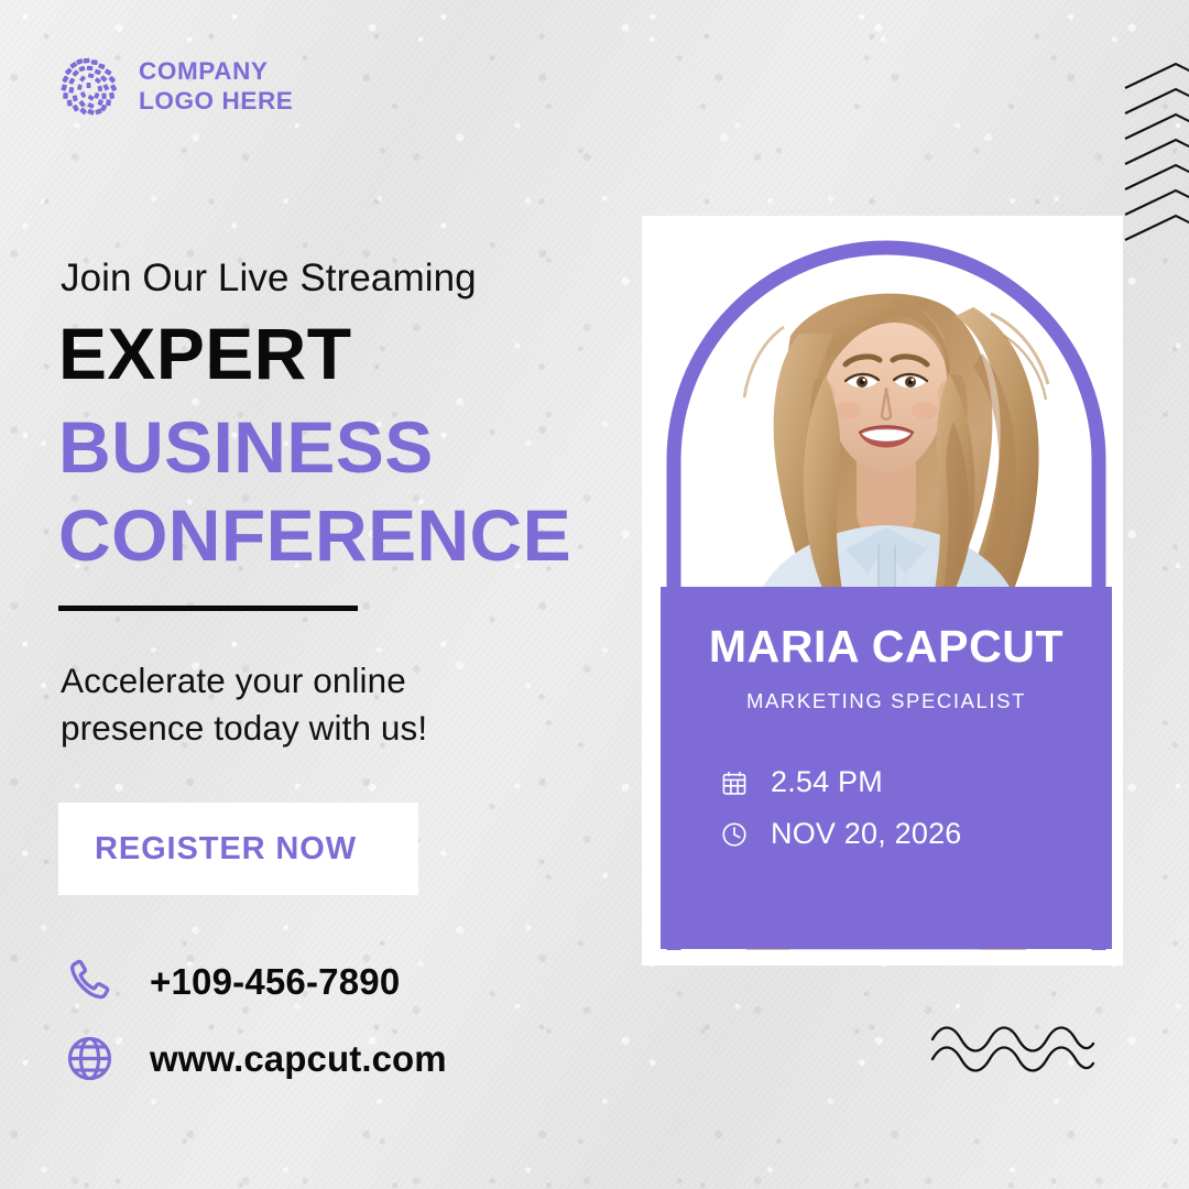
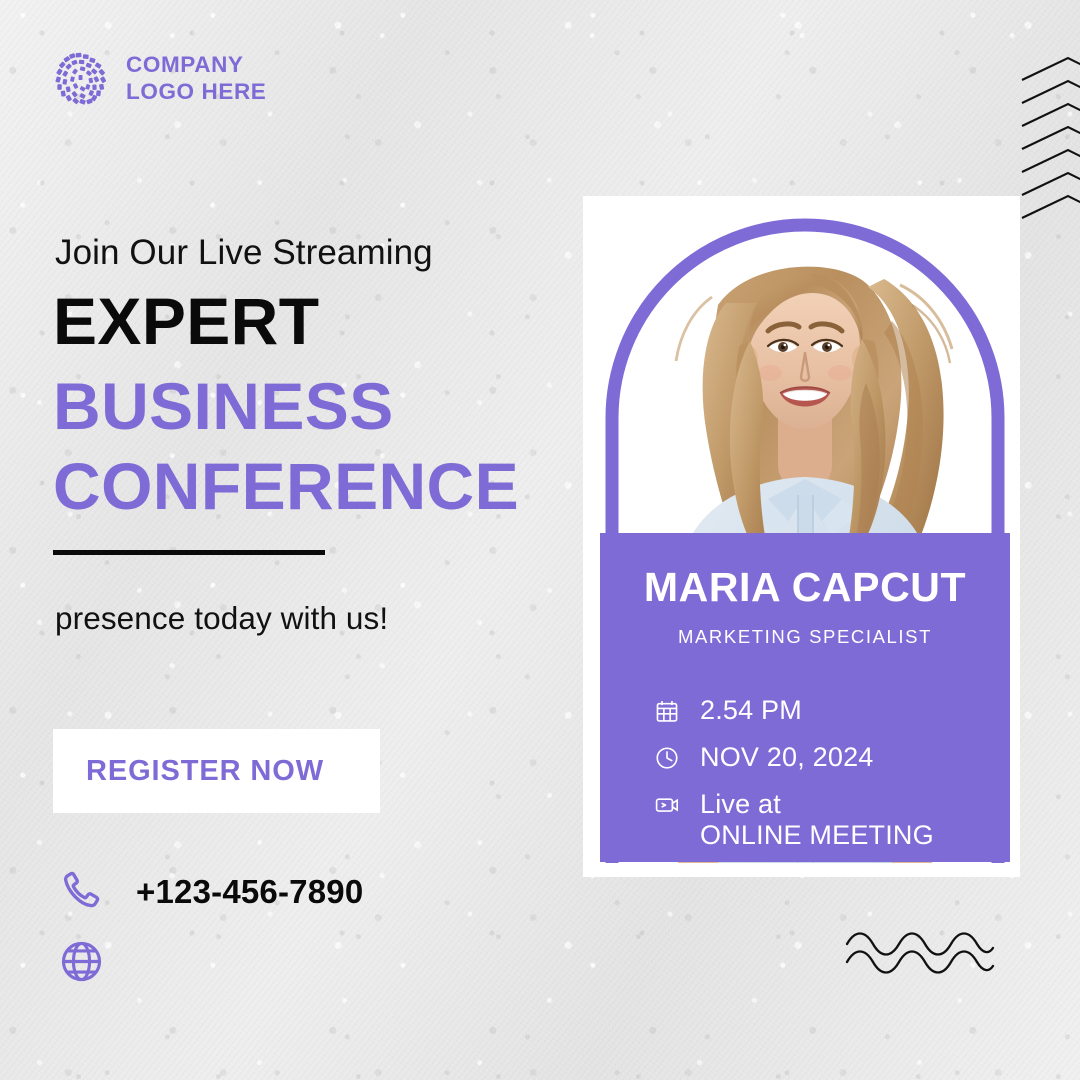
  COMPANY
  LOGO HERE
  Join Our Live Streaming
  EXPERT
  BUSINESS
  CONFERENCE
- Accelerate your online
  presence today with us!
  REGISTER NOW
- +109-456-7890
+ +123-456-7890
- www.capcut.com
  MARIA CAPCUT
  MARKETING SPECIALIST
  2.54 PM
- NOV 20, 2026
+ NOV 20, 2024
+ Live at
+ ONLINE MEETING
